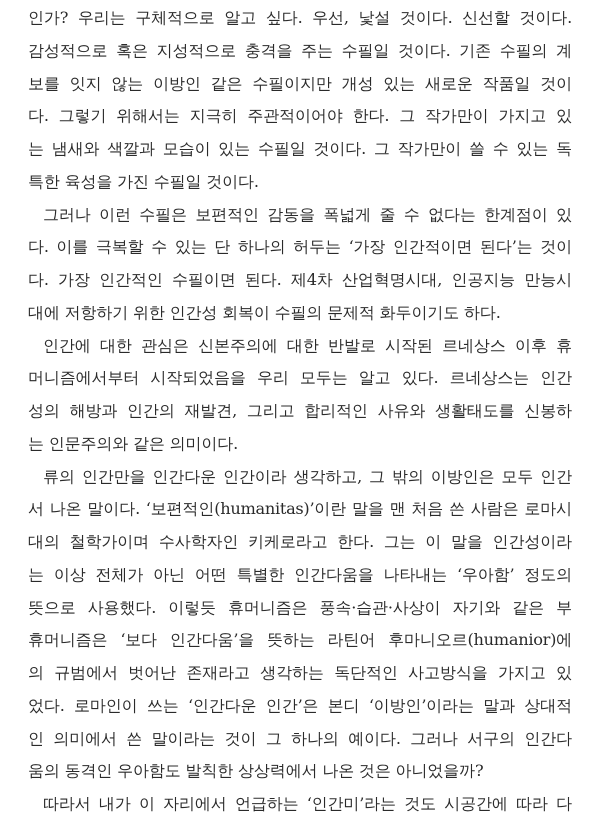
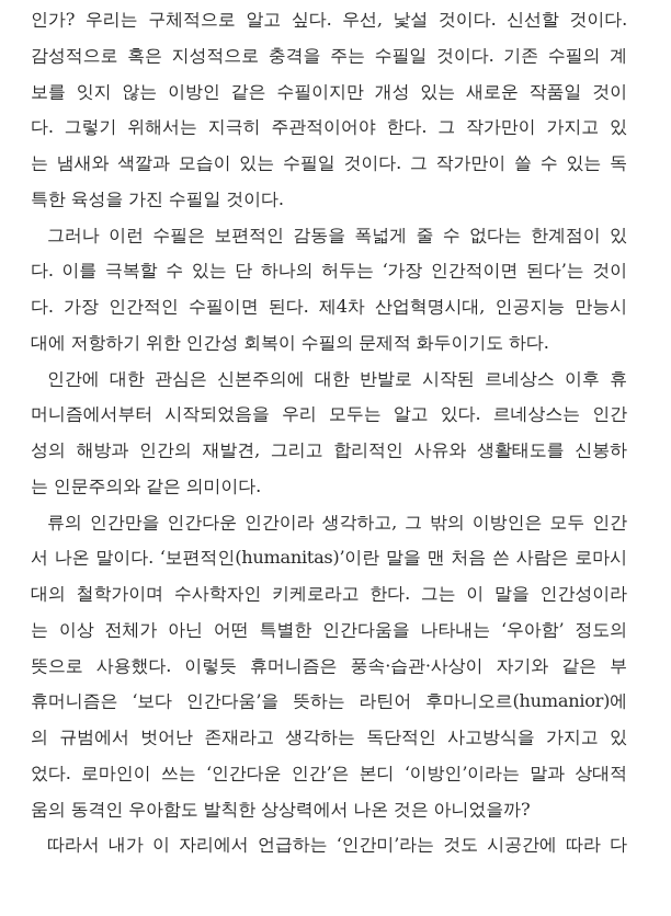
  인가? 우리는 구체적으로 알고 싶다. 우선, 낯설 것이다. 신선할 것이다.
  감성적으로 혹은 지성적으로 충격을 주는 수필일 것이다. 기존 수필의 계
  보를 잇지 않는 이방인 같은 수필이지만 개성 있는 새로운 작품일 것이
  다. 그렇기 위해서는 지극히 주관적이어야 한다. 그 작가만이 가지고 있
  는 냄새와 색깔과 모습이 있는 수필일 것이다. 그 작가만이 쓸 수 있는 독
  특한 육성을 가진 수필일 것이다.
  그러나 이런 수필은 보편적인 감동을 폭넓게 줄 수 없다는 한계점이 있
  다. 이를 극복할 수 있는 단 하나의 허두는 ‘가장 인간적이면 된다’는 것이
  다. 가장 인간적인 수필이면 된다. 제4차 산업혁명시대, 인공지능 만능시
  대에 저항하기 위한 인간성 회복이 수필의 문제적 화두이기도 하다.
  인간에 대한 관심은 신본주의에 대한 반발로 시작된 르네상스 이후 휴
  머니즘에서부터 시작되었음을 우리 모두는 알고 있다. 르네상스는 인간
  성의 해방과 인간의 재발견, 그리고 합리적인 사유와 생활태도를 신봉하
  는 인문주의와 같은 의미이다.
  류의 인간만을 인간다운 인간이라 생각하고, 그 밖의 이방인은 모두 인간
  서 나온 말이다. ‘보편적인(humanitas)’이란 말을 맨 처음 쓴 사람은 로마시
  대의 철학가이며 수사학자인 키케로라고 한다. 그는 이 말을 인간성이라
  는 이상 전체가 아닌 어떤 특별한 인간다움을 나타내는 ‘우아함’ 정도의
  뜻으로 사용했다. 이렇듯 휴머니즘은 풍속·습관·사상이 자기와 같은 부
  휴머니즘은 ‘보다 인간다움’을 뜻하는 라틴어 후마니오르(humanior)에
  의 규범에서 벗어난 존재라고 생각하는 독단적인 사고방식을 가지고 있
  었다. 로마인이 쓰는 ‘인간다운 인간’은 본디 ‘이방인’이라는 말과 상대적
- 인 의미에서 쓴 말이라는 것이 그 하나의 예이다. 그러나 서구의 인간다
  움의 동격인 우아함도 발칙한 상상력에서 나온 것은 아니었을까?
  따라서 내가 이 자리에서 언급하는 ‘인간미’라는 것도 시공간에 따라 다
